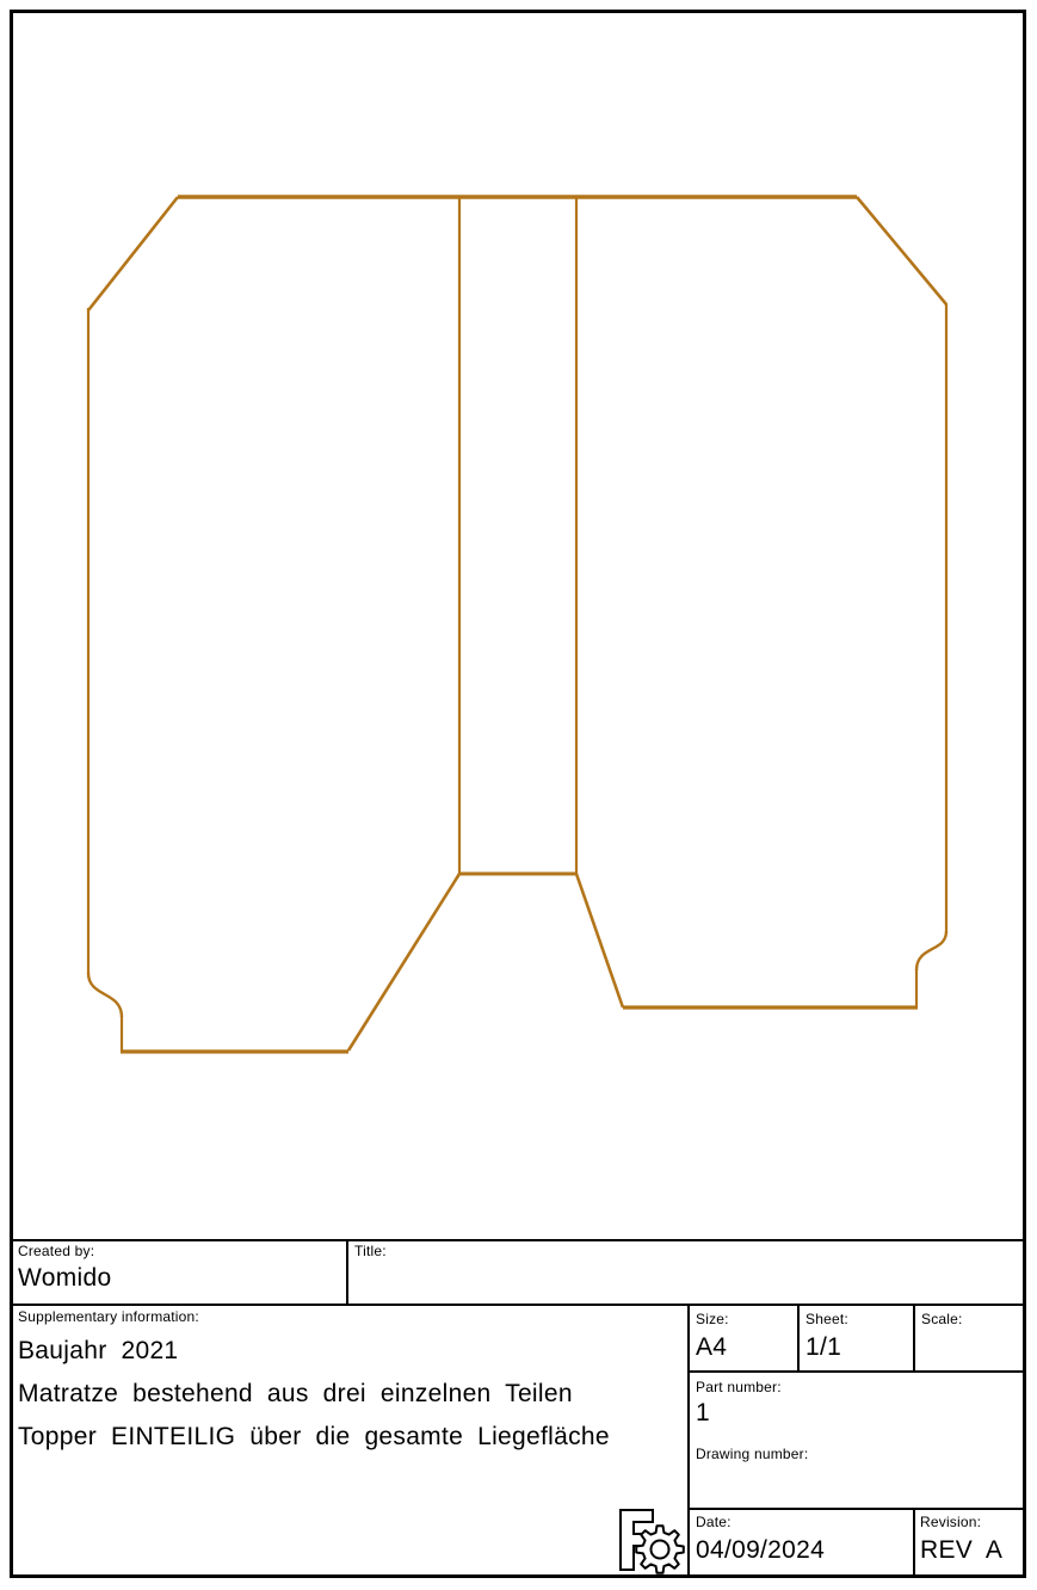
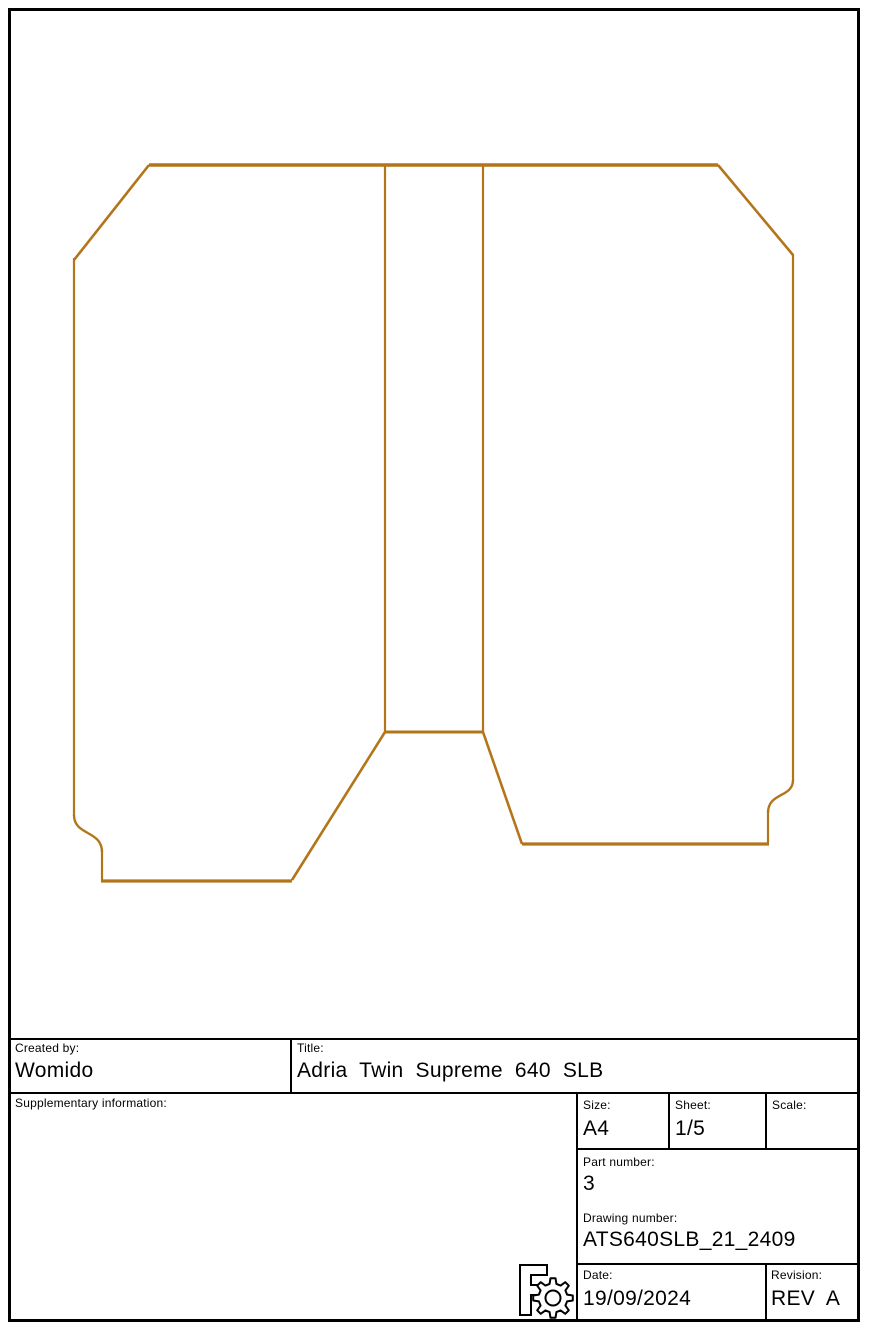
  Created by:
  Womido
  Title:
+ Adria Twin Supreme 640 SLB
  Supplementary information:
- Baujahr 2021
- Matratze bestehend aus drei einzelnen Teilen
- Topper EINTEILIG über die gesamte Liegefläche
  Size:
  A4
  Sheet:
- 1/1
+ 1/5
  Scale:
  Part number:
- 1
+ 3
  Drawing number:
+ ATS640SLB_21_2409
  Date:
- 04/09/2024
+ 19/09/2024
  Revision:
  REV A
